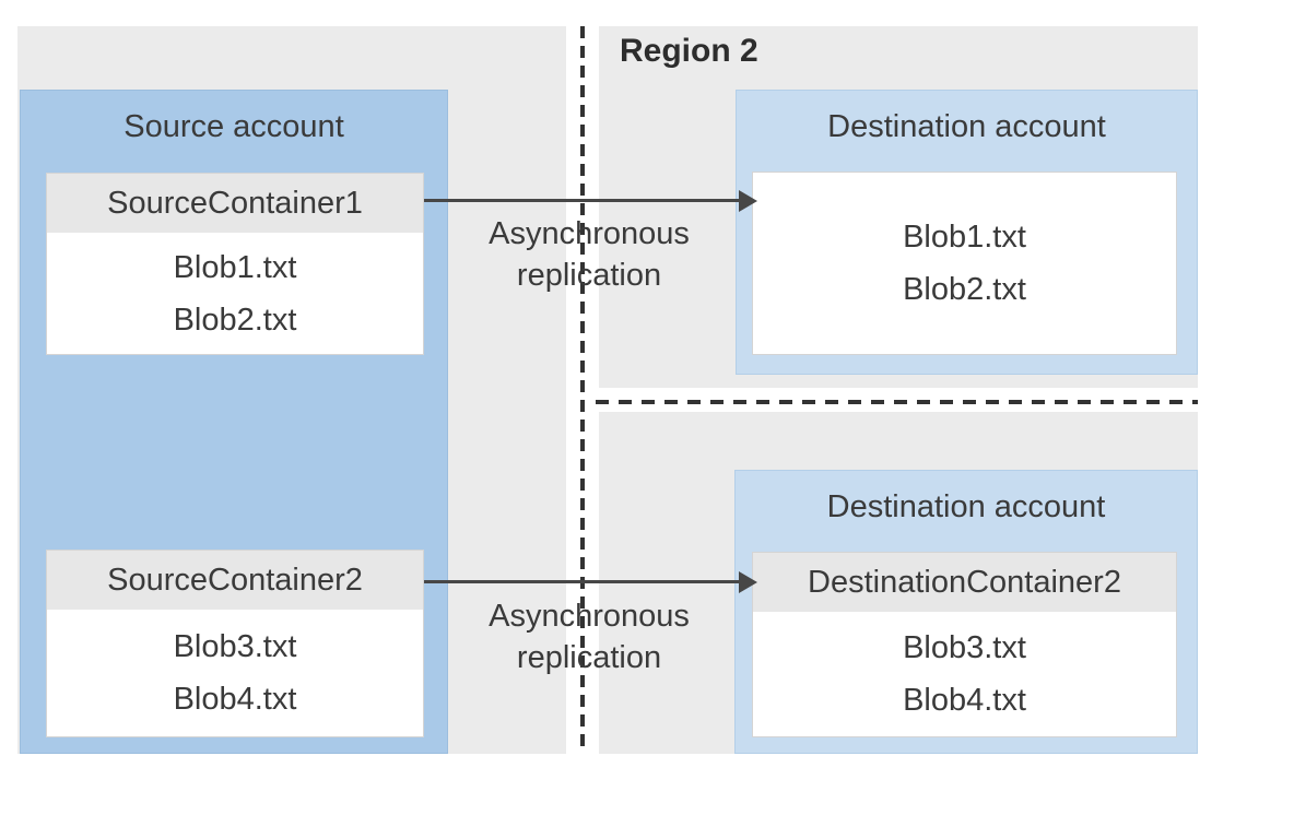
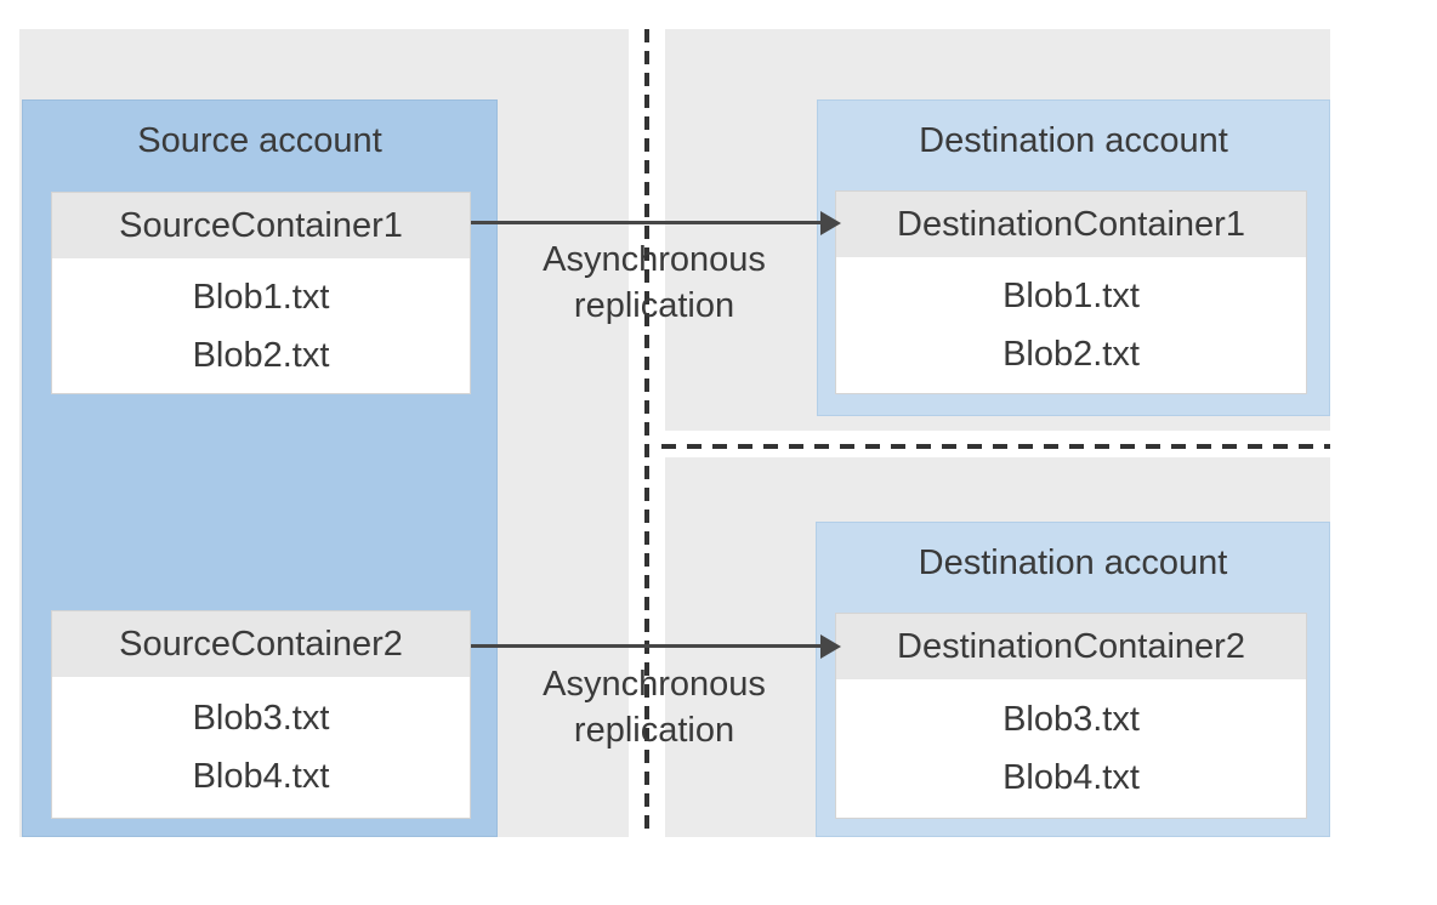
- Region 2
  Source account
  Destination account
  Destination account
  SourceContainer1
  Blob1.txt
  Blob2.txt
  SourceContainer2
  Blob3.txt
  Blob4.txt
+ DestinationContainer1
  Blob1.txt
  Blob2.txt
  DestinationContainer2
  Blob3.txt
  Blob4.txt
  Asynchronous replication
  Asynchronous replication
